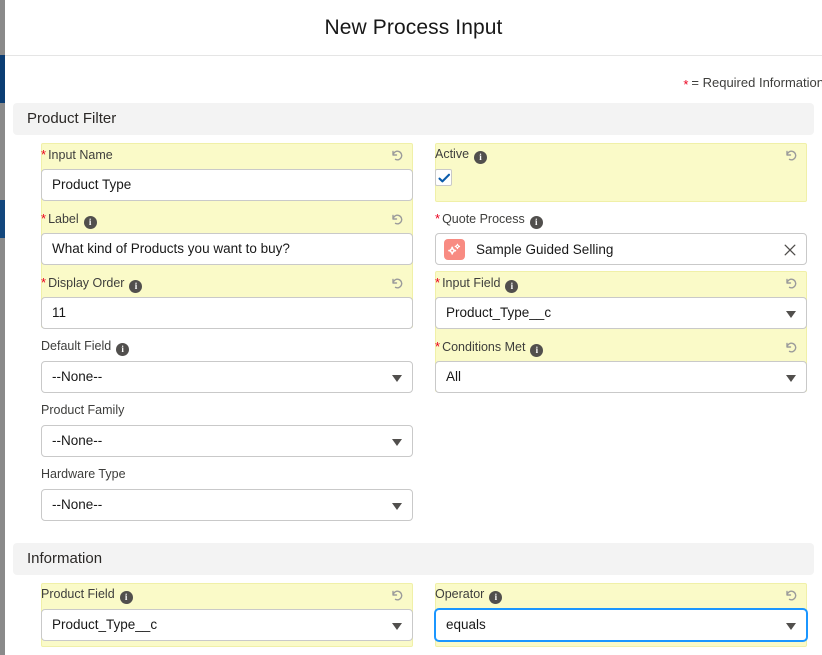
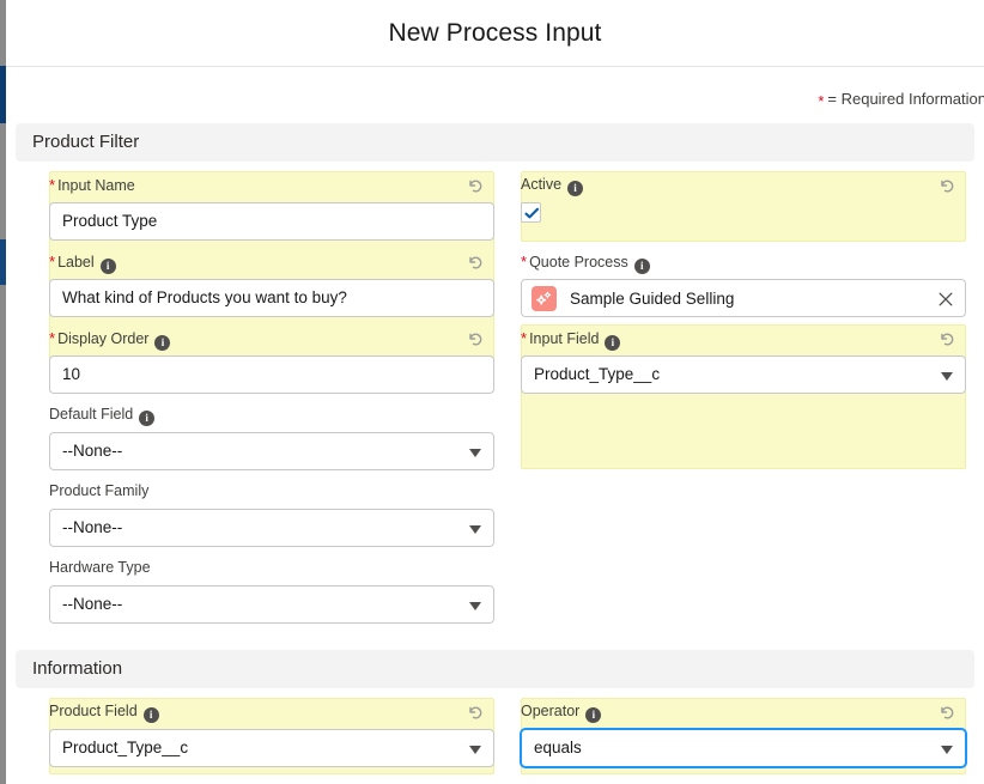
  New Process Input
  * = Required Information
  Product Filter
  * Input Name
  Product Type
  * Label i
  What kind of Products you want to buy?
  * Display Order i
- 11
+ 10
  Default Field i
  --None--
  Product Family
  --None--
  Hardware Type
  --None--
  Active i
  * Quote Process i
  Sample Guided Selling
  * Input Field i
  Product_Type__c
- * Conditions Met i
- All
  Information
  Product Field i
  Product_Type__c
  Operator i
  equals
